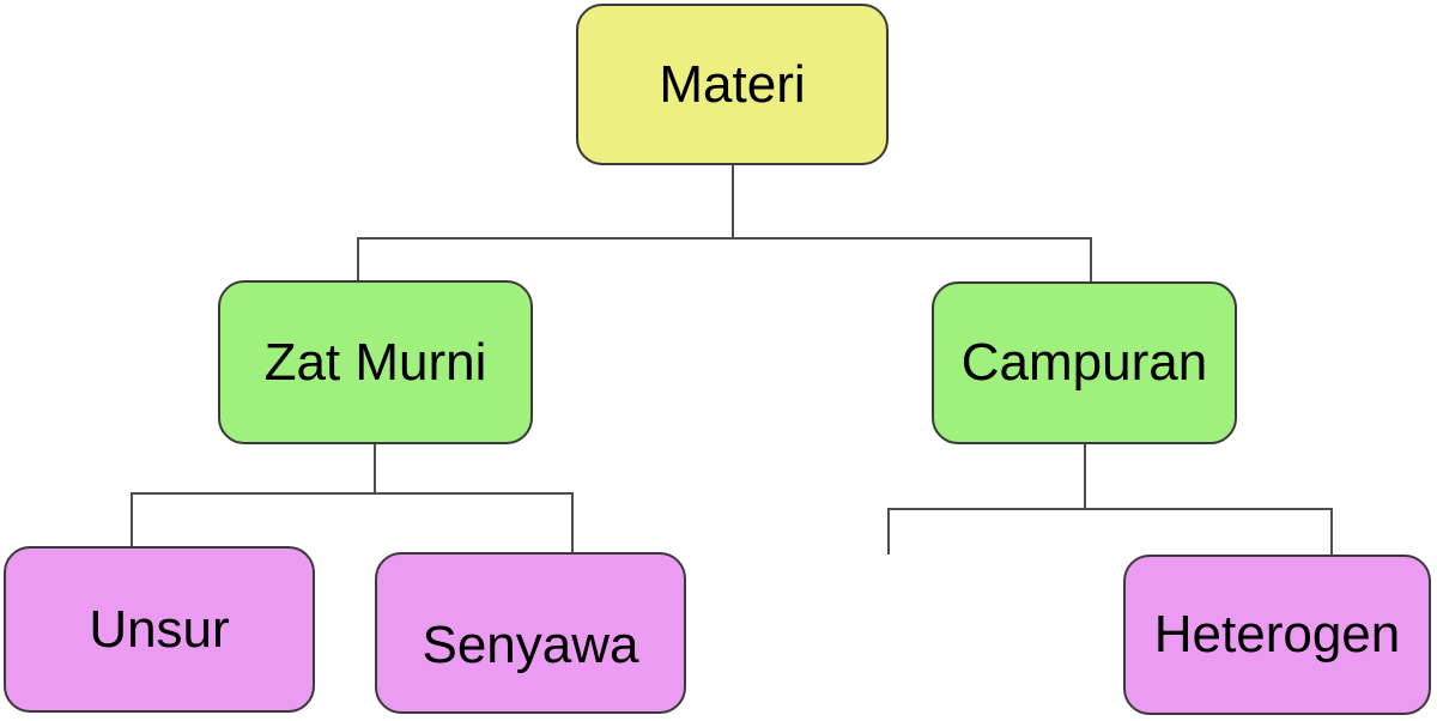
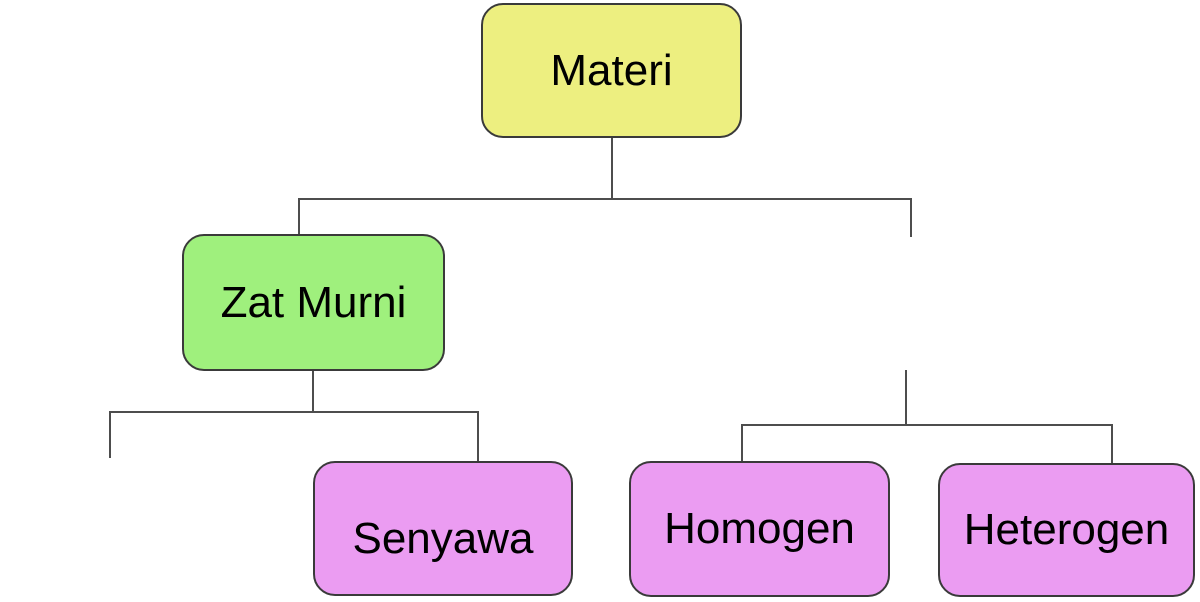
  Materi
  Zat Murni
- Campuran
- Unsur
  Senyawa
+ Homogen
  Heterogen
